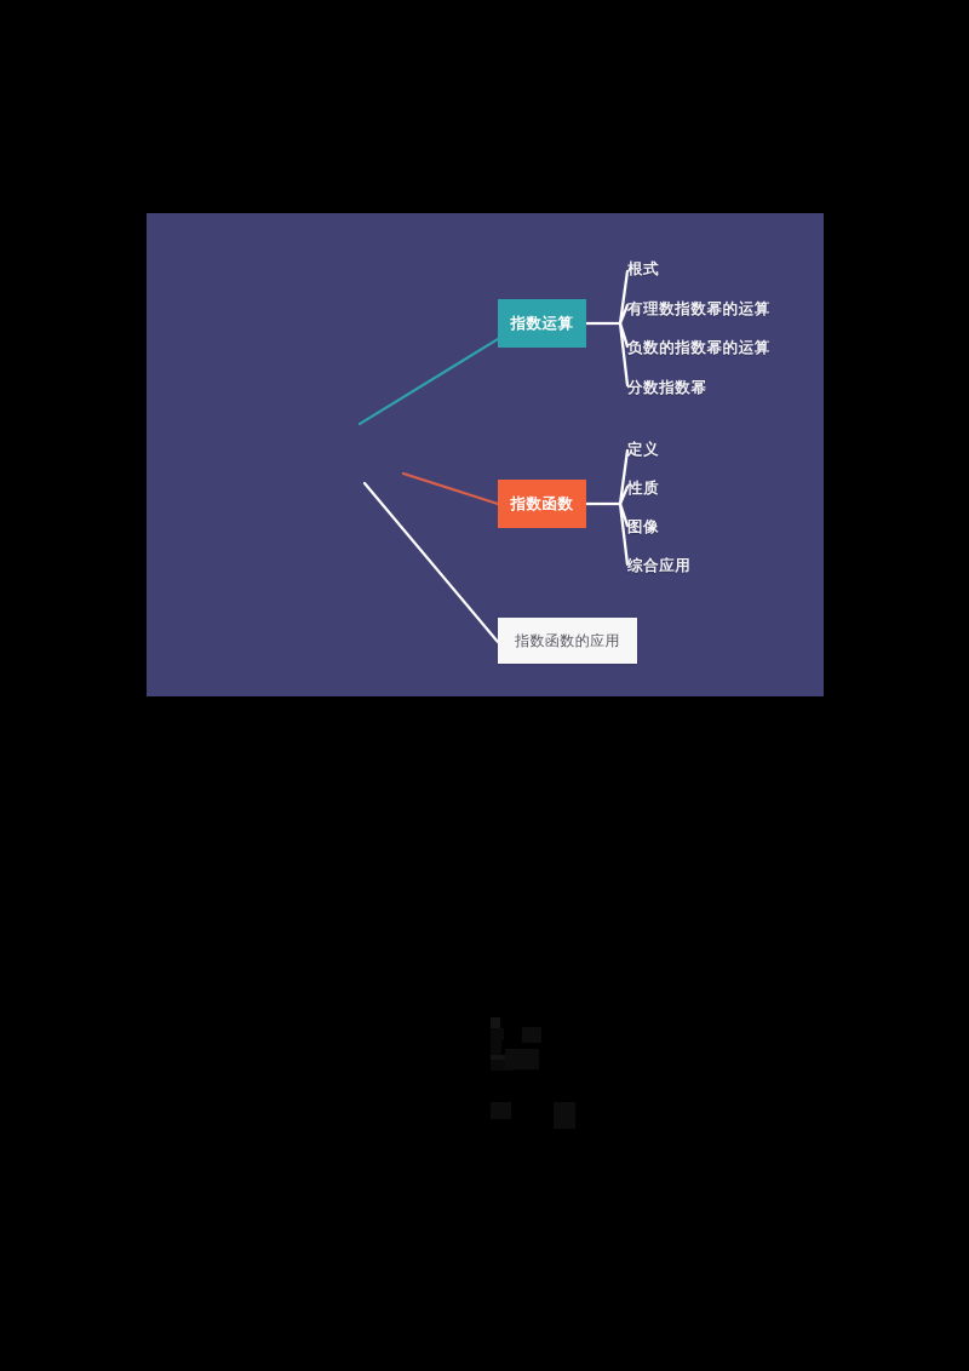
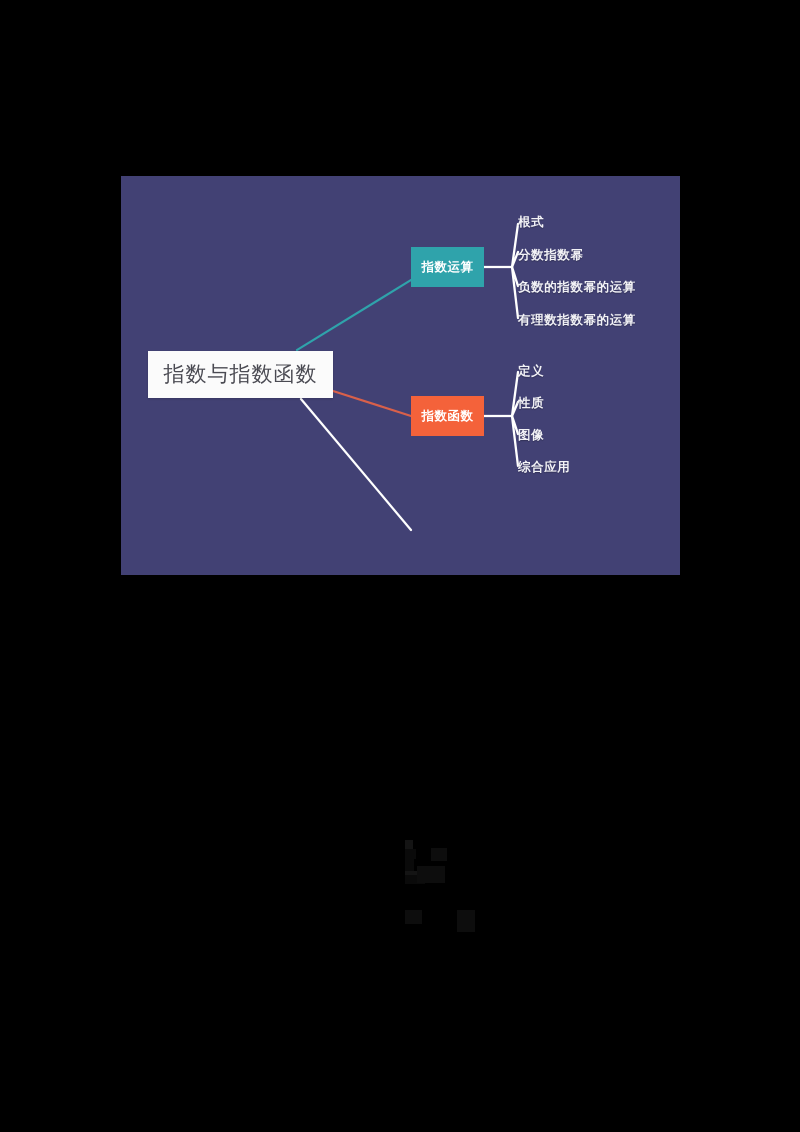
+ 指数与指数函数
  指数运算
  根式
- 有理数指数幂的运算
+ 分数指数幂
  负数的指数幂的运算
- 分数指数幂
+ 有理数指数幂的运算
  指数函数
  定义
  性质
  图像
  综合应用
- 指数函数的应用
